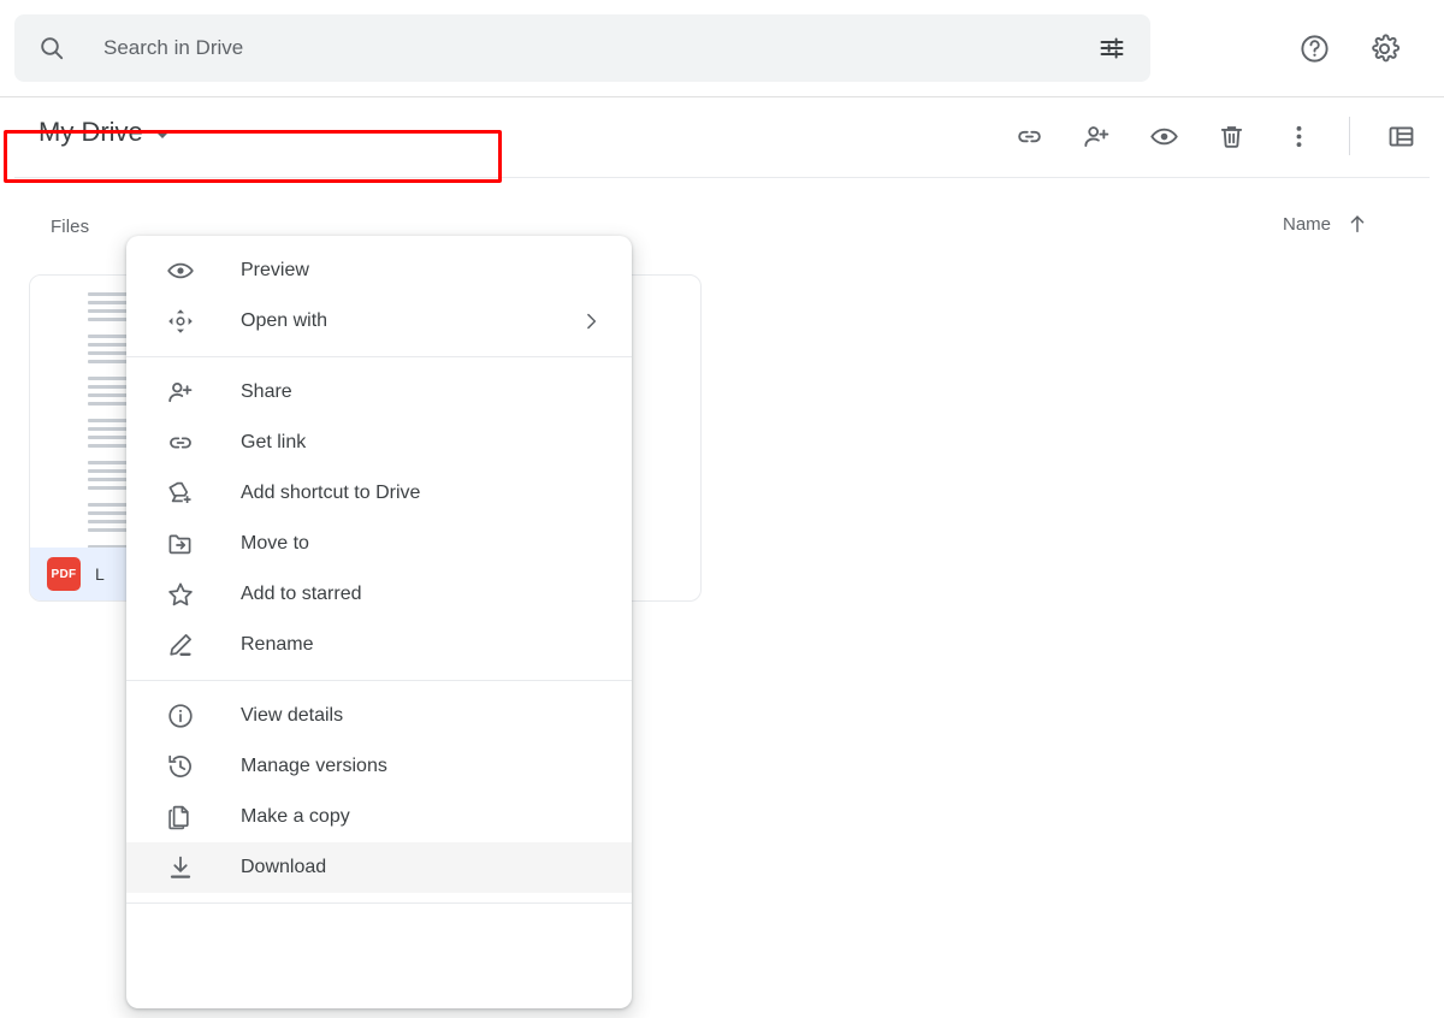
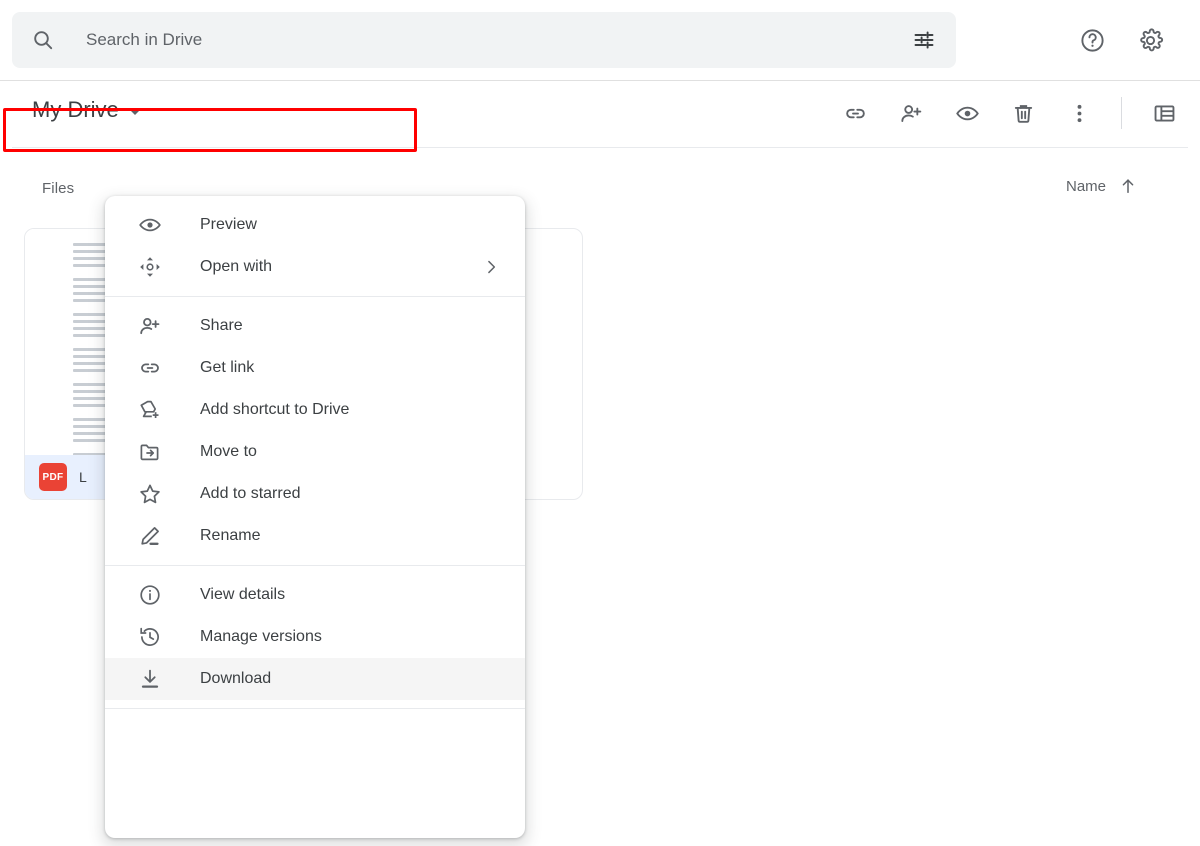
  Search in Drive
  My Drive
  Files
  Name
  PDF
  L
  Preview
  Open with
  Share
  Get link
  Add shortcut to Drive
  Move to
  Add to starred
  Rename
  View details
  Manage versions
- Make a copy
  Download
